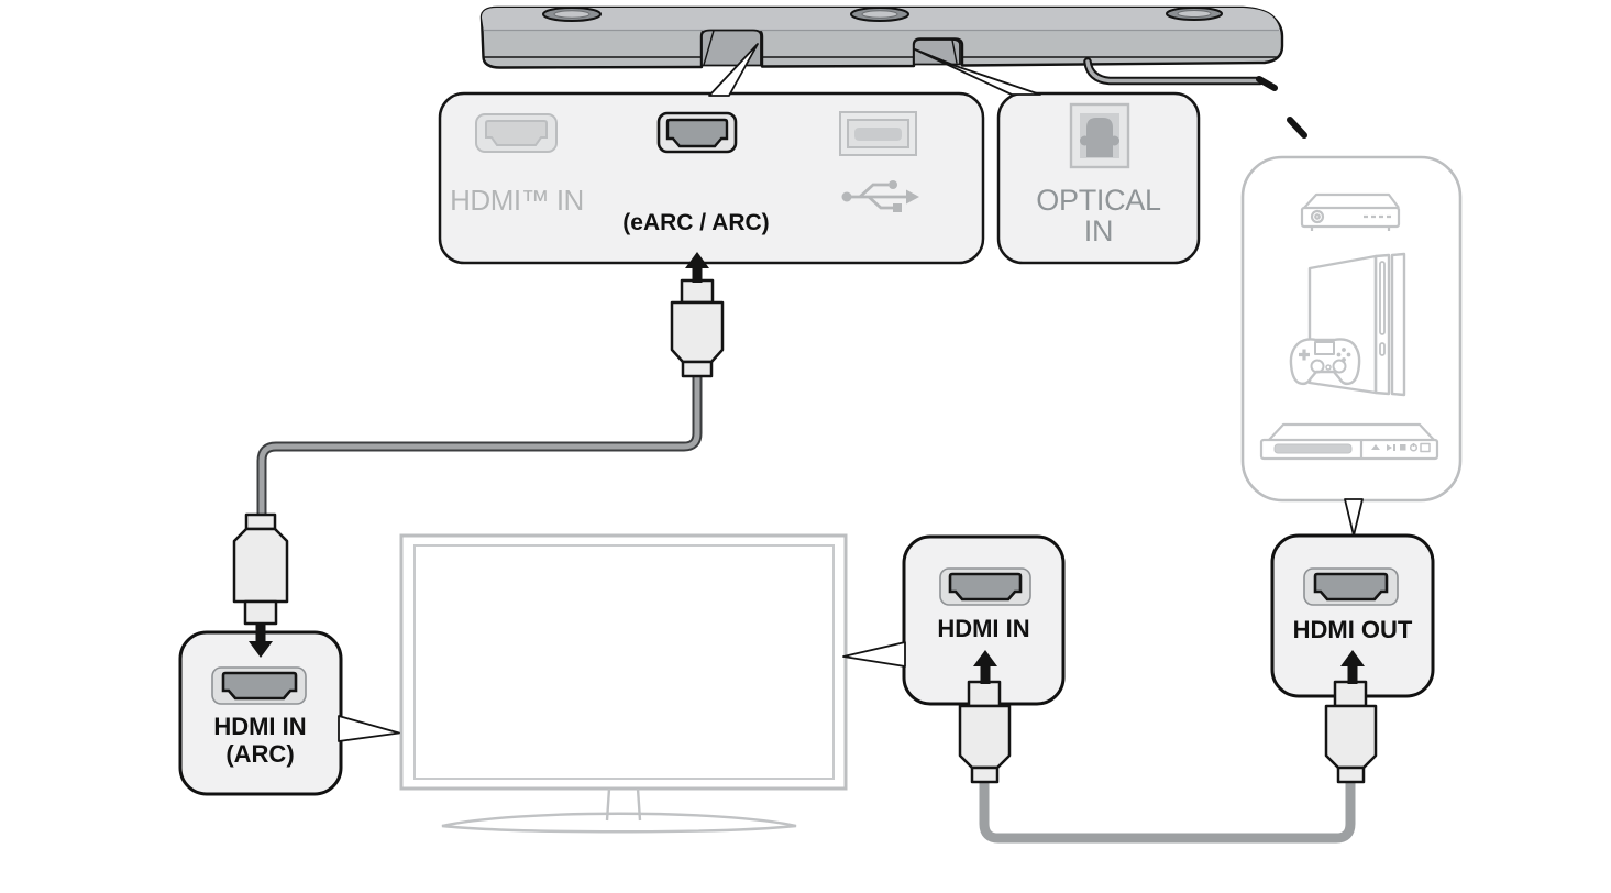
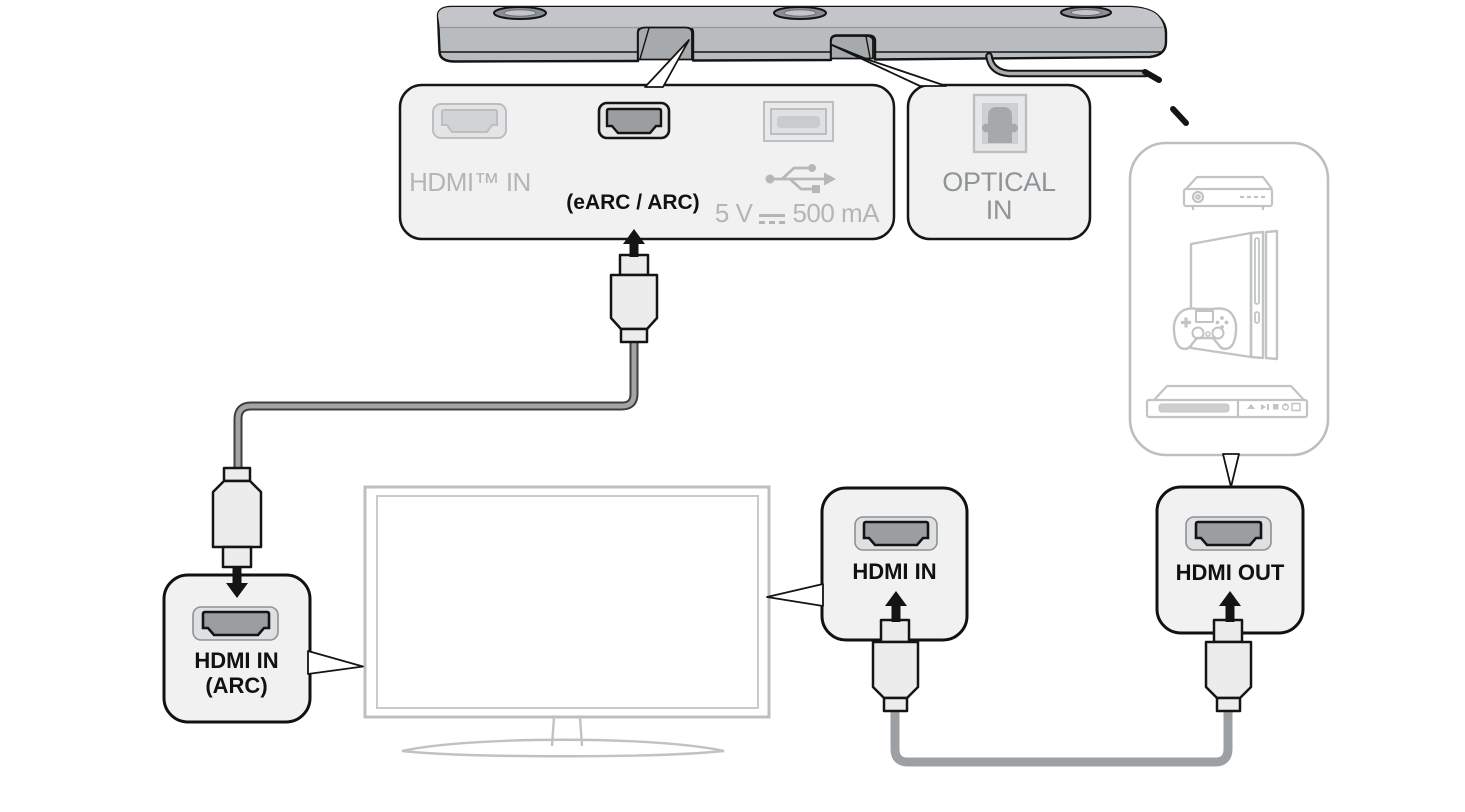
  HDMI™ IN
  (eARC / ARC)
+ 5 V
+ 500 mA
  OPTICAL
  IN
  HDMI IN
  (ARC)
  HDMI IN
  HDMI OUT
